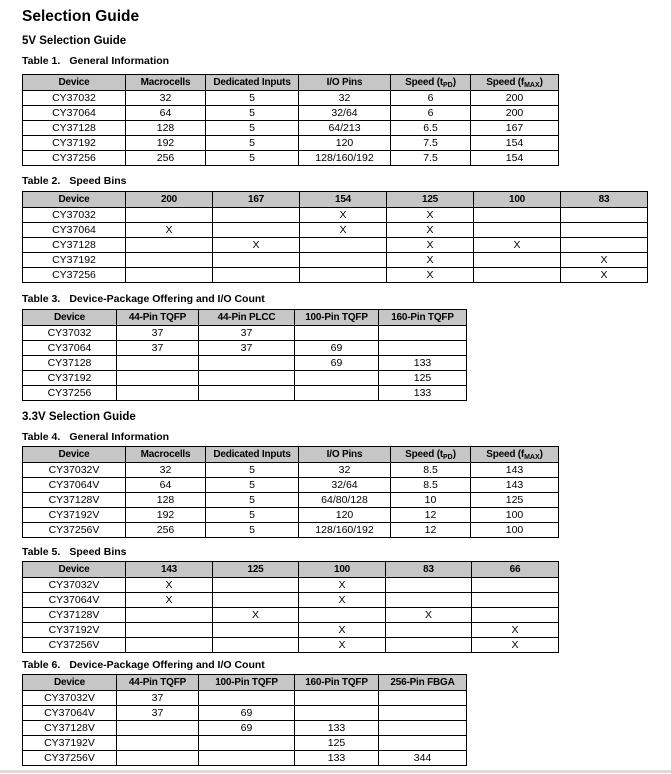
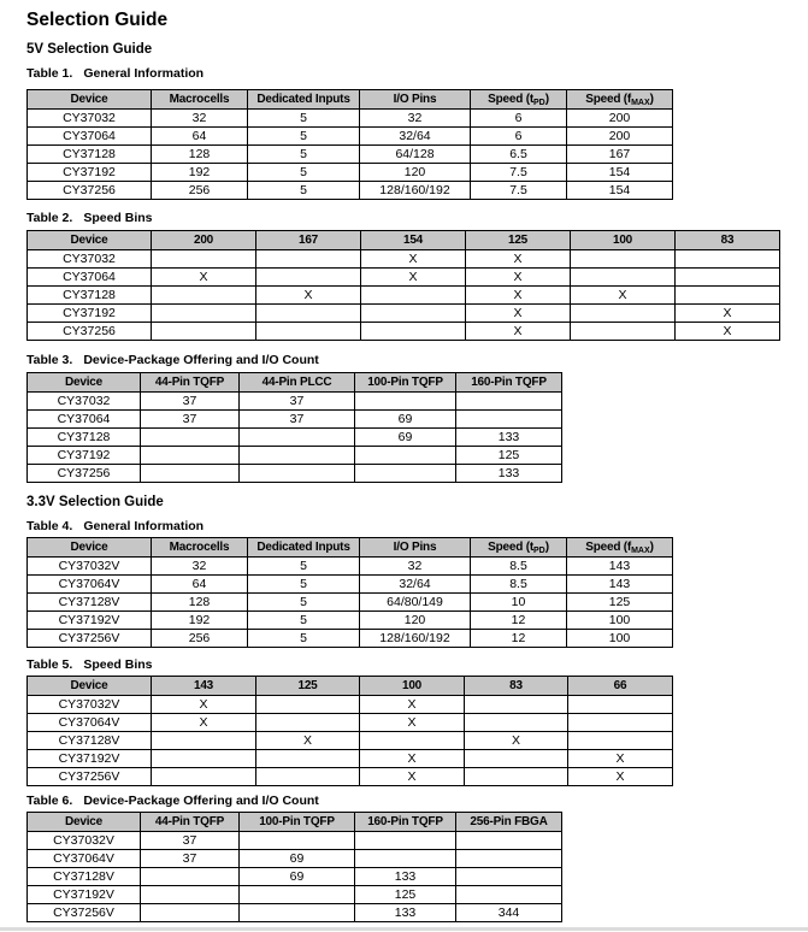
  Selection Guide
  5V Selection Guide
  Table 1. General Information
  Device	Macrocells	Dedicated Inputs	I/O Pins	Speed (t )	Speed (f )
  CY37032	32	5	32	6	200
  CY37064	64	5	32/64	6	200
- CY37128	128	5	64/213	6.5	167
+ CY37128	128	5	64/128	6.5	167
  CY37192	192	5	120	7.5	154
  CY37256	256	5	128/160/192	7.5	154
  Table 2. Speed Bins
  Device	200	167	154	125	100	83
  CY37032			X	X
  CY37064	X		X	X
  CY37128		X		X	X
  CY37192				X		X
  CY37256				X		X
  Table 3. Device-Package Offering and I/O Count
  Device	44-Pin TQFP	44-Pin PLCC	100-Pin TQFP	160-Pin TQFP
  CY37032	37	37
  CY37064	37	37	69
  CY37128			69	133
  CY37192				125
  CY37256				133
  3.3V Selection Guide
  Table 4. General Information
  Device	Macrocells	Dedicated Inputs	I/O Pins	Speed (t )	Speed (f )
  CY37032V	32	5	32	8.5	143
  CY37064V	64	5	32/64	8.5	143
- CY37128V	128	5	64/80/128	10	125
+ CY37128V	128	5	64/80/149	10	125
  CY37192V	192	5	120	12	100
  CY37256V	256	5	128/160/192	12	100
  Table 5. Speed Bins
  Device	143	125	100	83	66
  CY37032V	X		X
  CY37064V	X		X
  CY37128V		X		X
  CY37192V			X		X
  CY37256V			X		X
  Table 6. Device-Package Offering and I/O Count
  Device	44-Pin TQFP	100-Pin TQFP	160-Pin TQFP	256-Pin FBGA
  CY37032V	37
  CY37064V	37	69
  CY37128V		69	133
  CY37192V			125
  CY37256V			133	344
